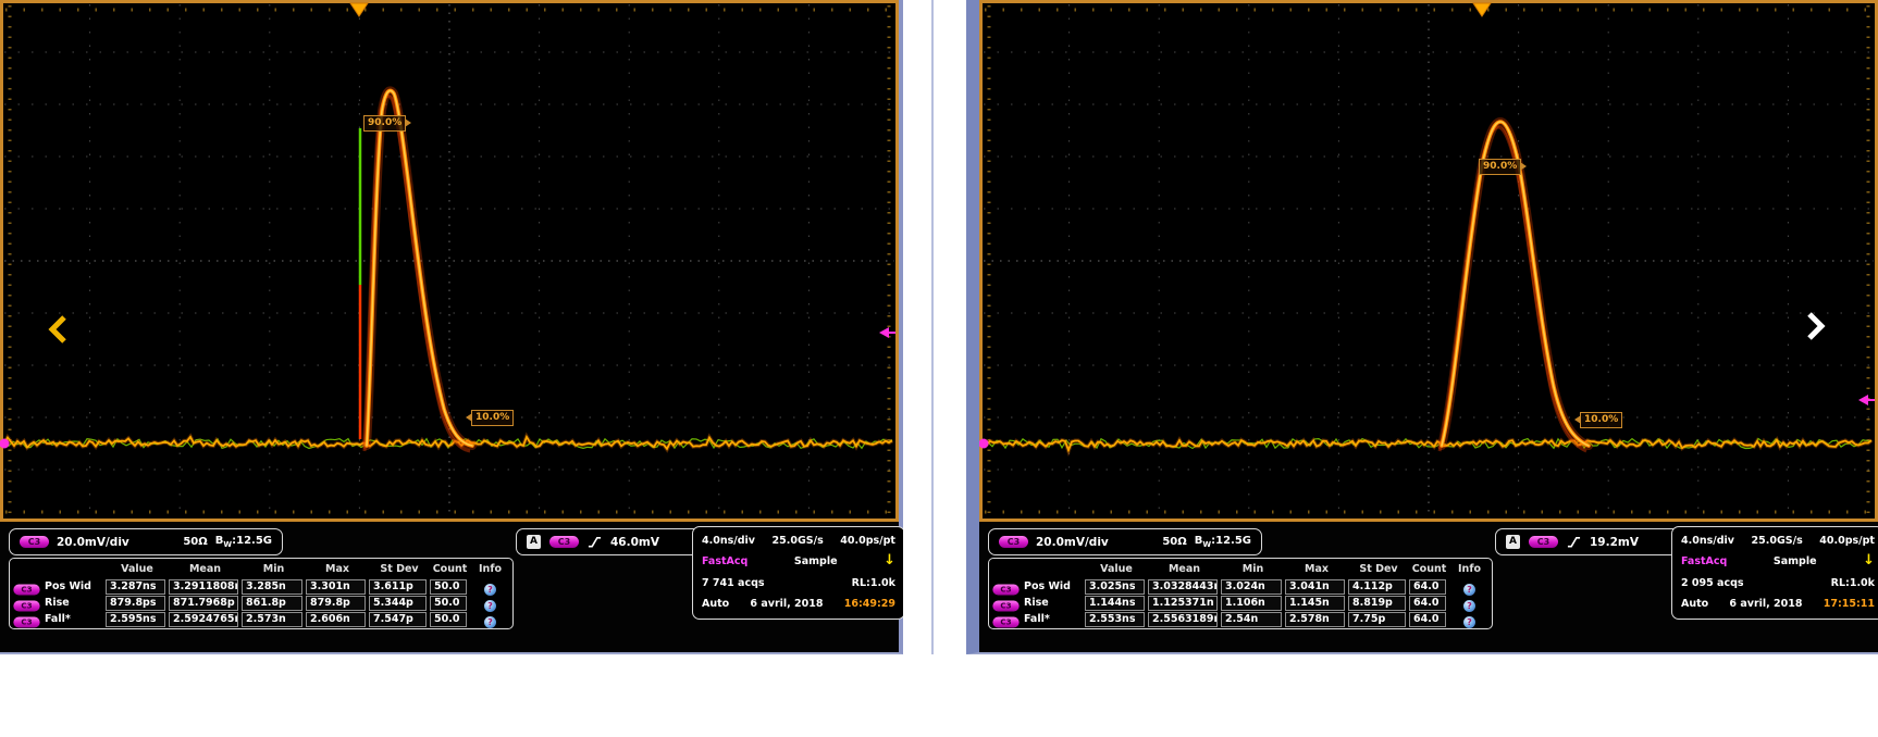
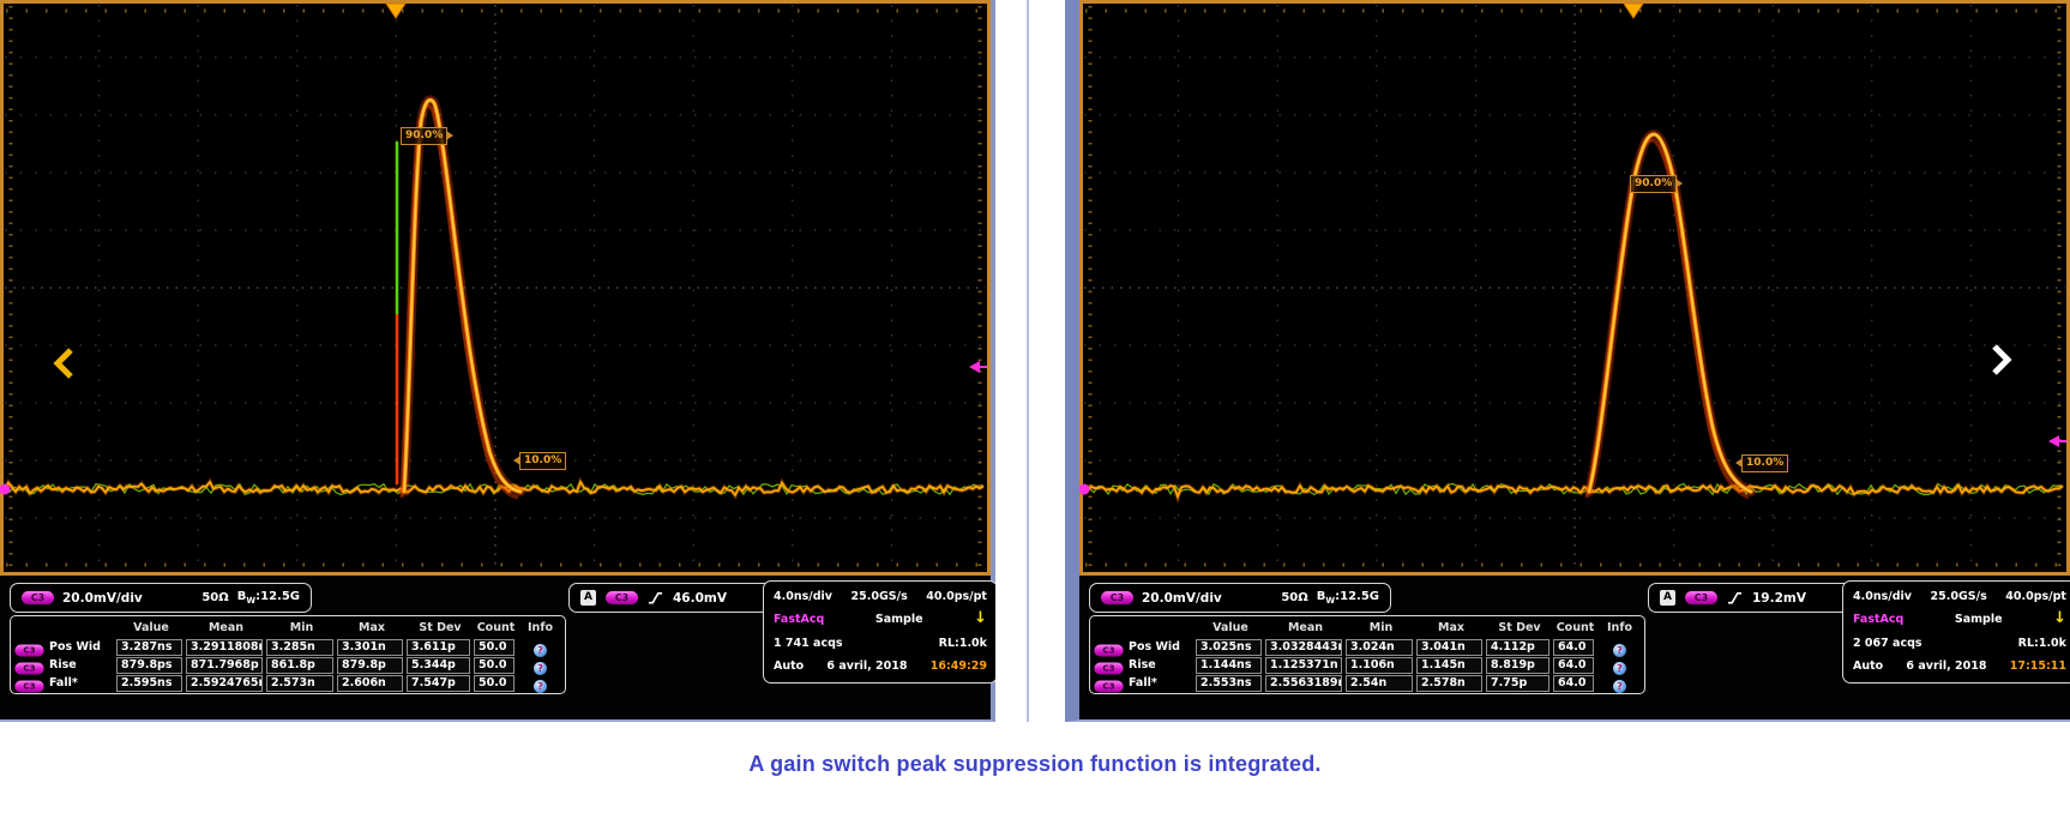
  90.0%
  10.0%
  C3
  20.0mV/div
  50Ω
  BW:12.5G
  A
  C3
  46.0mV
  4.0ns/div
  25.0GS/s
  40.0ps/pt
  FastAcq
  Sample
  ↓
- 7 741 acqs
+ 1 741 acqs
  RL:1.0k
  Auto
  6 avril, 2018
  16:49:29
  Value
  Mean
  Min
  Max
  St Dev
  Count
  Info
  C3
  Pos Wid
  3.287ns
  3.2911808n
  3.285n
  3.301n
  3.611p
  50.0
  ?
  C3
  Rise
  879.8ps
  871.7968p
  861.8p
  879.8p
  5.344p
  50.0
  ?
  C3
  Fall*
  2.595ns
  2.5924765n
  2.573n
  2.606n
  7.547p
  50.0
  ?
  90.0%
  10.0%
  C3
  20.0mV/div
  50Ω
  BW:12.5G
  A
  C3
  19.2mV
  4.0ns/div
  25.0GS/s
  40.0ps/pt
  FastAcq
  Sample
  ↓
- 2 095 acqs
+ 2 067 acqs
  RL:1.0k
  Auto
  6 avril, 2018
  17:15:11
  Value
  Mean
  Min
  Max
  St Dev
  Count
  Info
  C3
  Pos Wid
  3.025ns
  3.0328443n
  3.024n
  3.041n
  4.112p
  64.0
  ?
  C3
  Rise
  1.144ns
  1.125371n
  1.106n
  1.145n
  8.819p
  64.0
  ?
  C3
  Fall*
  2.553ns
  2.5563189n
  2.54n
  2.578n
  7.75p
  64.0
  ?
+ A gain switch peak suppression function is integrated.
